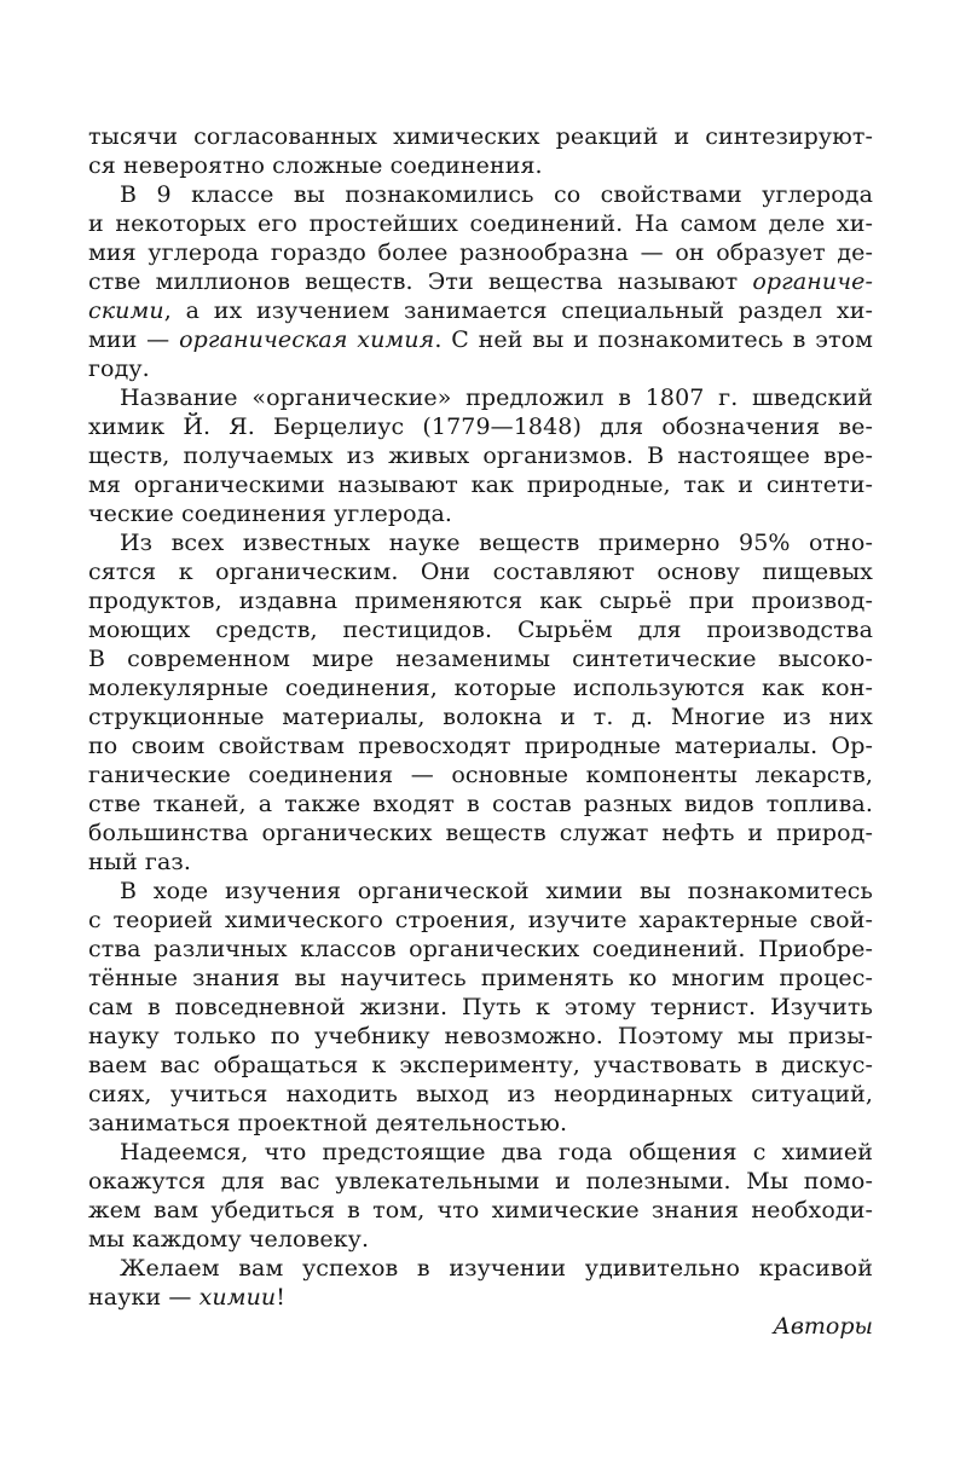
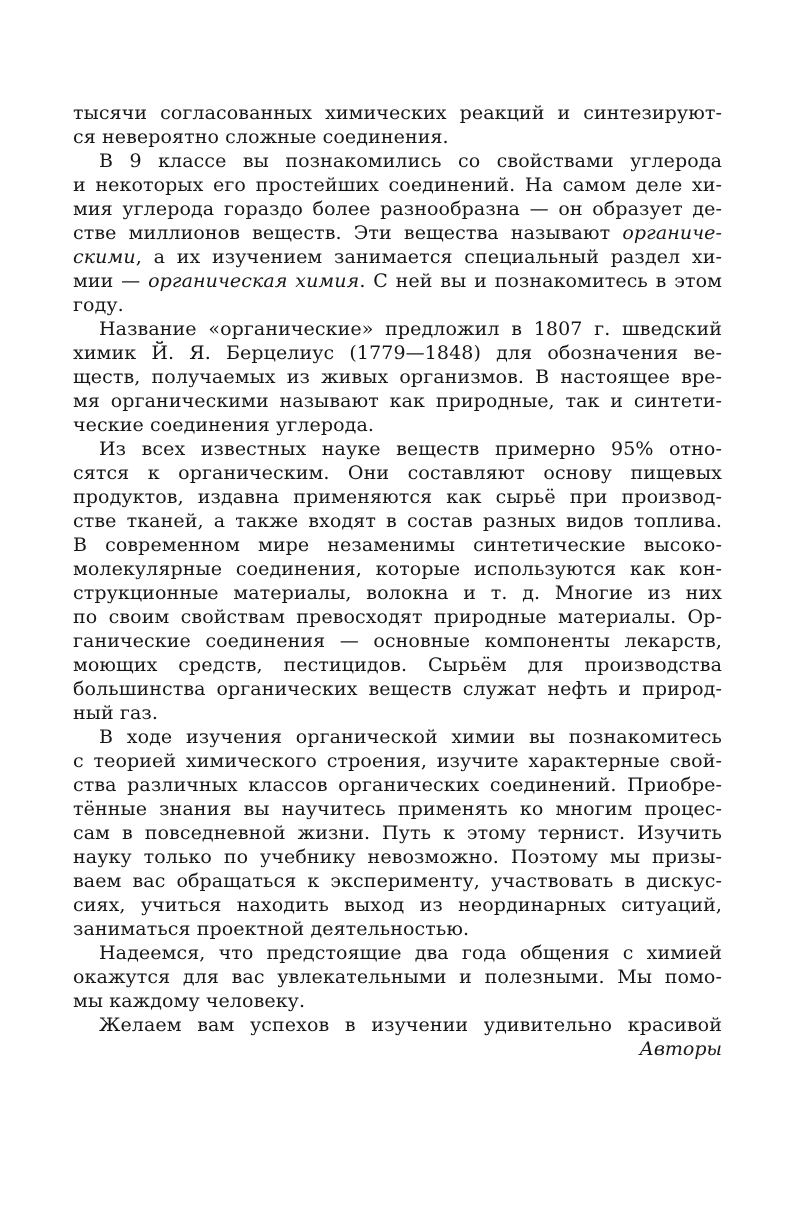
  тысячи согласованных химических реакций и синтезируют-
  ся невероятно сложные соединения.
  В 9 классе вы познакомились со свойствами углерода
  и некоторых его простейших соединений. На самом деле хи-
  мия углерода гораздо более разнообразна — он образует де-
  стве миллионов веществ. Эти вещества называют органиче-
  скими, а их изучением занимается специальный раздел хи-
  мии — органическая химия. С ней вы и познакомитесь в этом
  году.
  Название «органические» предложил в 1807 г. шведский
  химик Й. Я. Берцелиус (1779—1848) для обозначения ве-
  ществ, получаемых из живых организмов. В настоящее вре-
  мя органическими называют как природные, так и синтети-
  ческие соединения углерода.
  Из всех известных науке веществ примерно 95% отно-
  сятся к органическим. Они составляют основу пищевых
  продуктов, издавна применяются как сырьё при производ-
- моющих средств, пестицидов. Сырьём для производства
+ стве тканей, а также входят в состав разных видов топлива.
  В современном мире незаменимы синтетические высоко-
  молекулярные соединения, которые используются как кон-
  струкционные материалы, волокна и т. д. Многие из них
  по своим свойствам превосходят природные материалы. Ор-
  ганические соединения — основные компоненты лекарств,
- стве тканей, а также входят в состав разных видов топлива.
+ моющих средств, пестицидов. Сырьём для производства
  большинства органических веществ служат нефть и природ-
  ный газ.
  В ходе изучения органической химии вы познакомитесь
  с теорией химического строения, изучите характерные свой-
  ства различных классов органических соединений. Приобре-
  тённые знания вы научитесь применять ко многим процес-
  сам в повседневной жизни. Путь к этому тернист. Изучить
  науку только по учебнику невозможно. Поэтому мы призы-
  ваем вас обращаться к эксперименту, участвовать в дискус-
  сиях, учиться находить выход из неординарных ситуаций,
  заниматься проектной деятельностью.
  Надеемся, что предстоящие два года общения с химией
  окажутся для вас увлекательными и полезными. Мы помо-
- жем вам убедиться в том, что химические знания необходи-
  мы каждому человеку.
  Желаем вам успехов в изучении удивительно красивой
- науки — химии!
  Авторы
